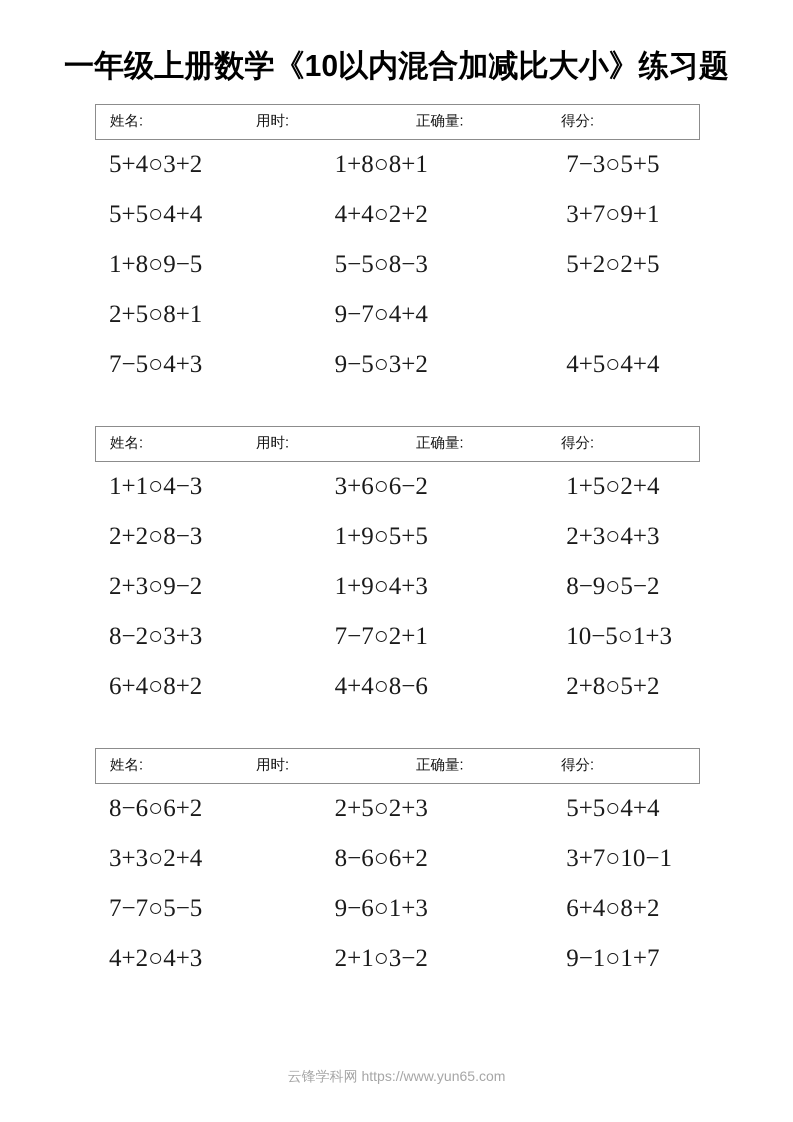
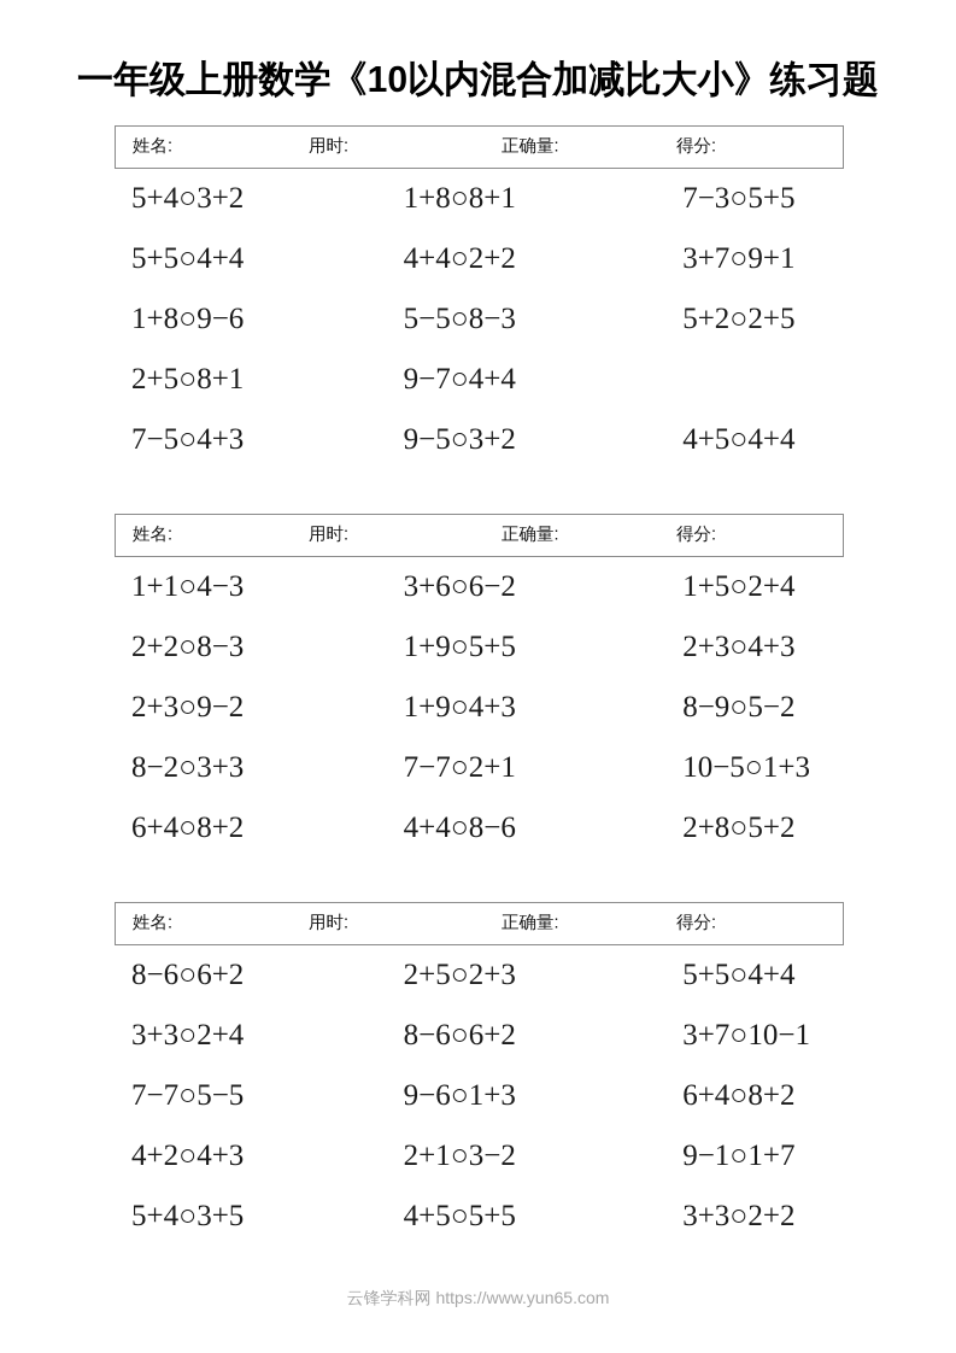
  一年级上册数学《10以内混合加减比大小》练习题
  姓名:
  用时:
  正确量:
  得分:
  5+4○3+2
  1+8○8+1
  7−3○5+5
  5+5○4+4
  4+4○2+2
  3+7○9+1
- 1+8○9−5
+ 1+8○9−6
  5−5○8−3
  5+2○2+5
  2+5○8+1
  9−7○4+4
  7−5○4+3
  9−5○3+2
  4+5○4+4
  姓名:
  用时:
  正确量:
  得分:
  1+1○4−3
  3+6○6−2
  1+5○2+4
  2+2○8−3
  1+9○5+5
  2+3○4+3
  2+3○9−2
  1+9○4+3
  8−9○5−2
  8−2○3+3
  7−7○2+1
  10−5○1+3
  6+4○8+2
  4+4○8−6
  2+8○5+2
  姓名:
  用时:
  正确量:
  得分:
  8−6○6+2
  2+5○2+3
  5+5○4+4
  3+3○2+4
  8−6○6+2
  3+7○10−1
  7−7○5−5
  9−6○1+3
  6+4○8+2
  4+2○4+3
  2+1○3−2
  9−1○1+7
+ 5+4○3+5
+ 4+5○5+5
+ 3+3○2+2
  云锋学科网 https://www.yun65.com
